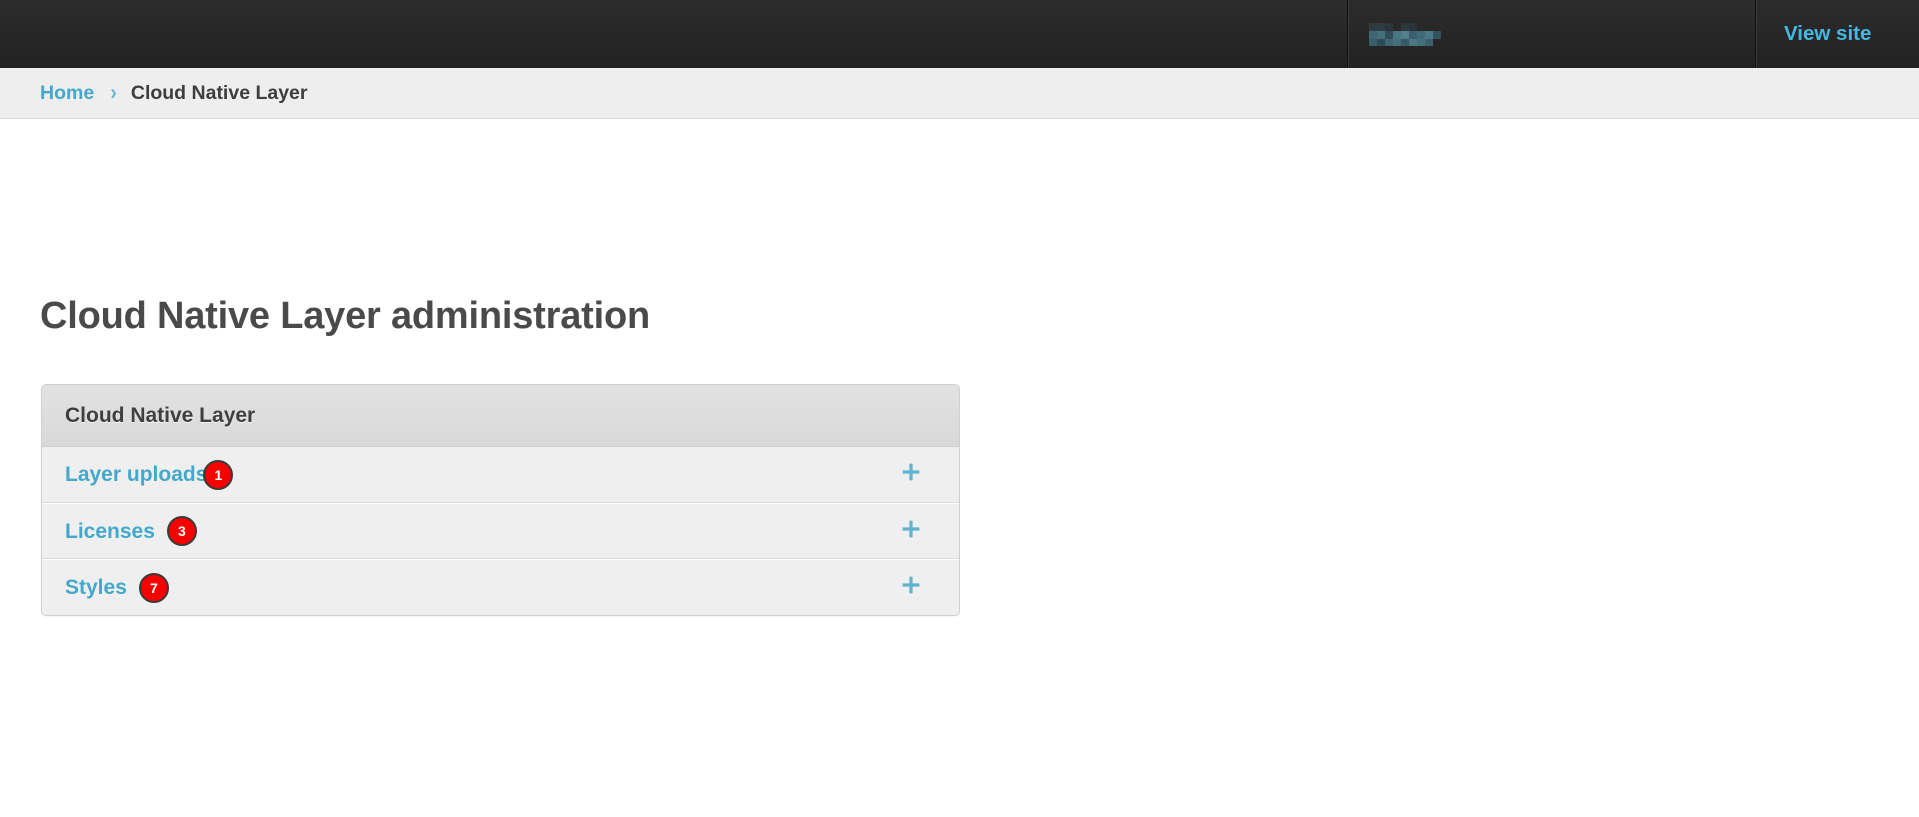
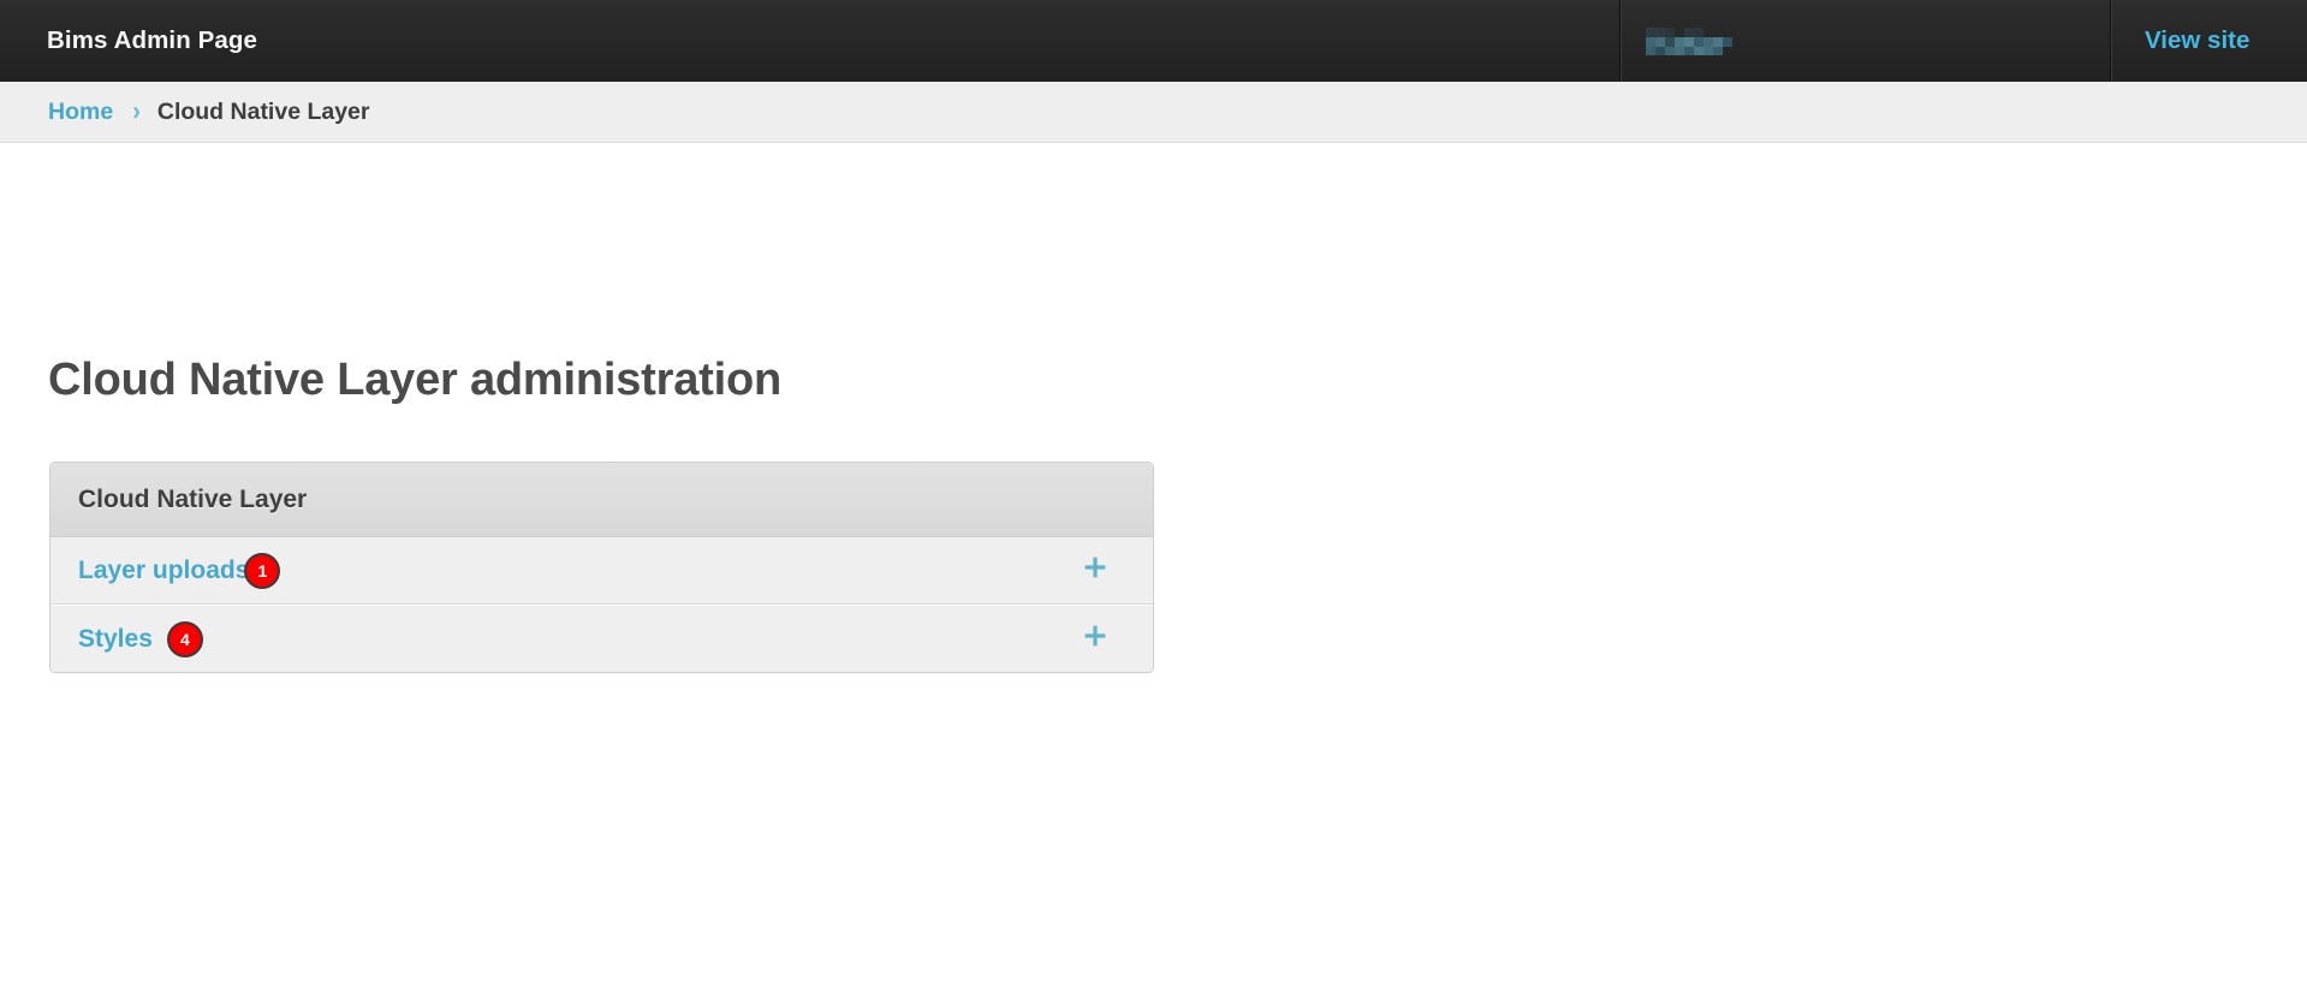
+ Bims Admin Page
  View site
  Home
  ›
  Cloud Native Layer
  Cloud Native Layer administration
  Cloud Native Layer
  Layer uploads
  1
- Licenses
- 3
  Styles
- 7
+ 4
